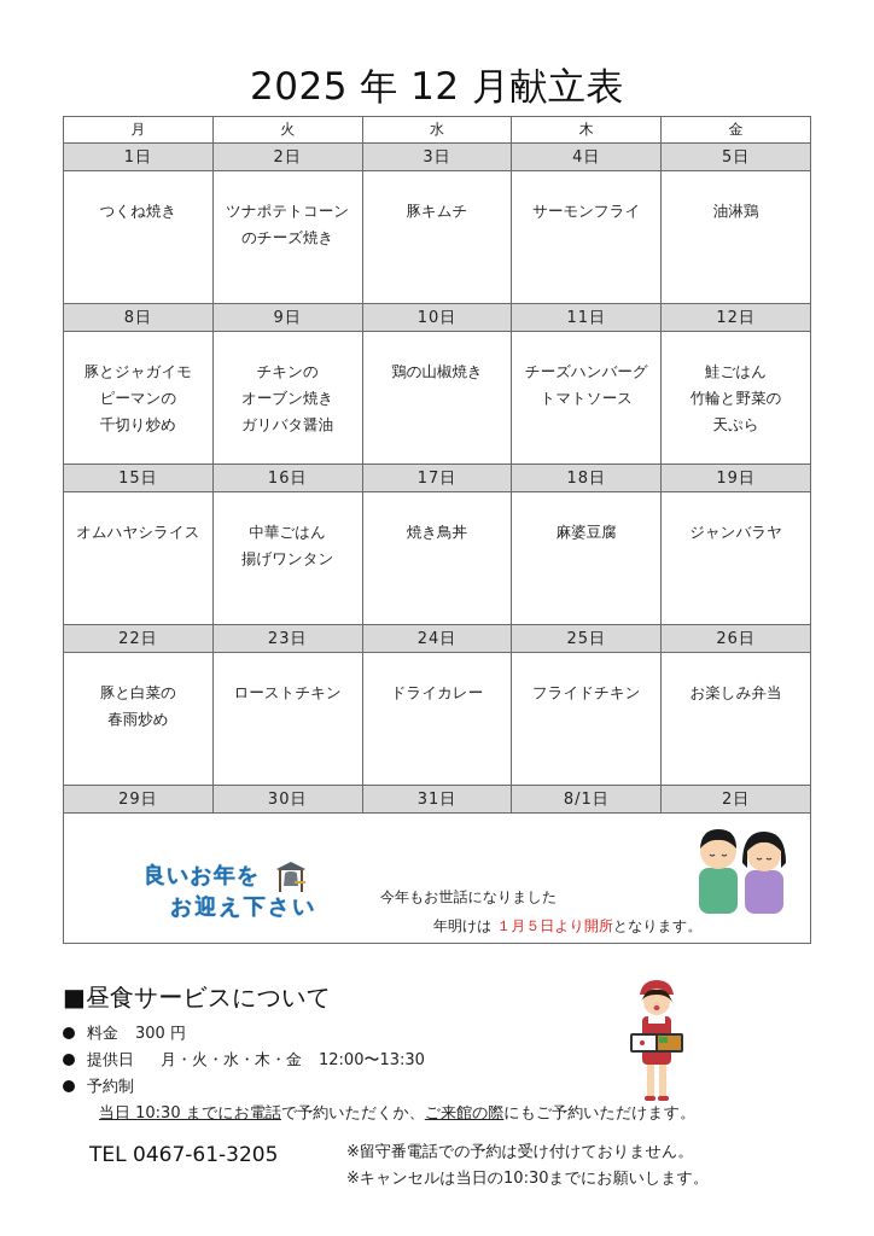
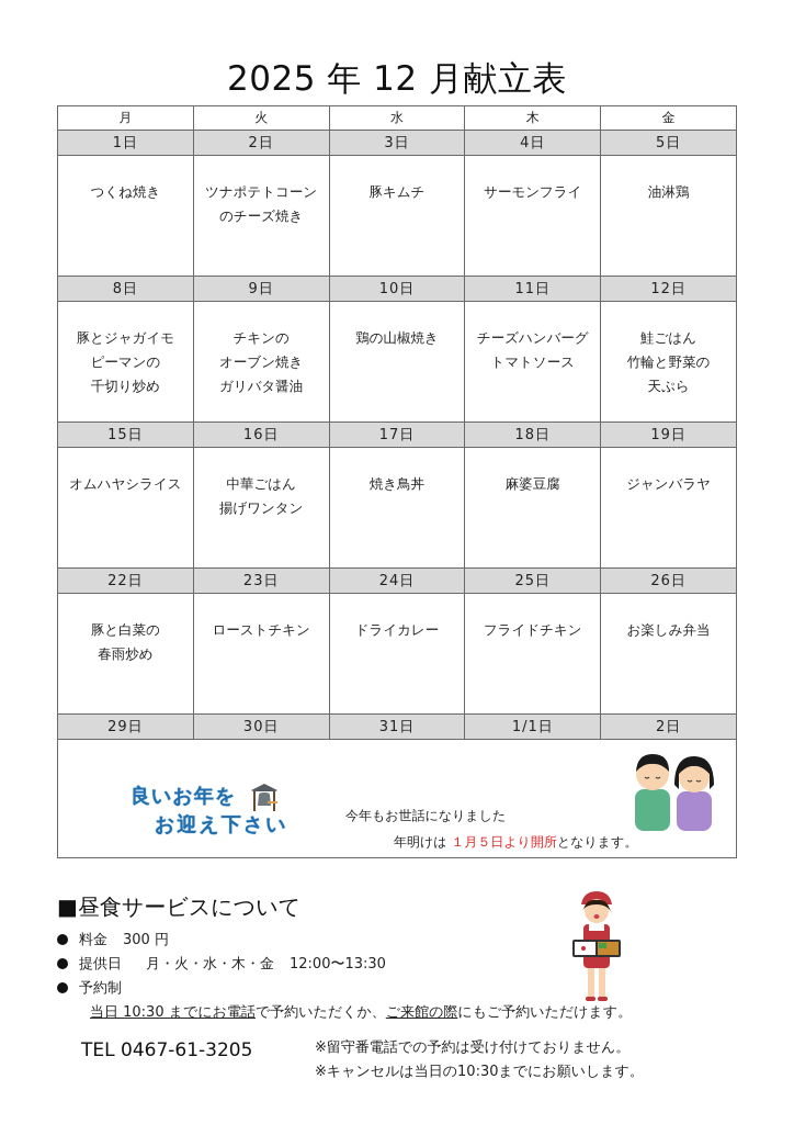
  2025 年 12 月献立表
  月	火	水	木	金
  1日	2日	3日	4日	5日
  つくね焼き	ツナポテトコーン のチーズ焼き	豚キムチ	サーモンフライ	油淋鶏
  8日	9日	10日	11日	12日
  豚とジャガイモ ピーマンの 千切り炒め	チキンの オーブン焼き ガリバタ醤油	鶏の山椒焼き	チーズハンバーグ トマトソース	鮭ごはん 竹輪と野菜の 天ぷら
  15日	16日	17日	18日	19日
  オムハヤシライス	中華ごはん 揚げワンタン	焼き鳥丼	麻婆豆腐	ジャンバラヤ
  22日	23日	24日	25日	26日
  豚と白菜の 春雨炒め	ローストチキン	ドライカレー	フライドチキン	お楽しみ弁当
- 29日	30日	31日	8/1日	2日
+ 29日	30日	31日	1/1日	2日
  良いお年を
  お迎え下さい
  今年もお世話になりました
  年明けは １月５日より開所となります。
  ■昼食サービスについて
  料金 300 円
  提供日 月・火・水・木・金 12:00〜13:30
  予約制
  当日 10:30 までにお電話で予約いただくか、ご来館の際にもご予約いただけます。
  TEL 0467-61-3205
  ※留守番電話での予約は受け付けておりません。
  ※キャンセルは当日の10:30までにお願いします。
